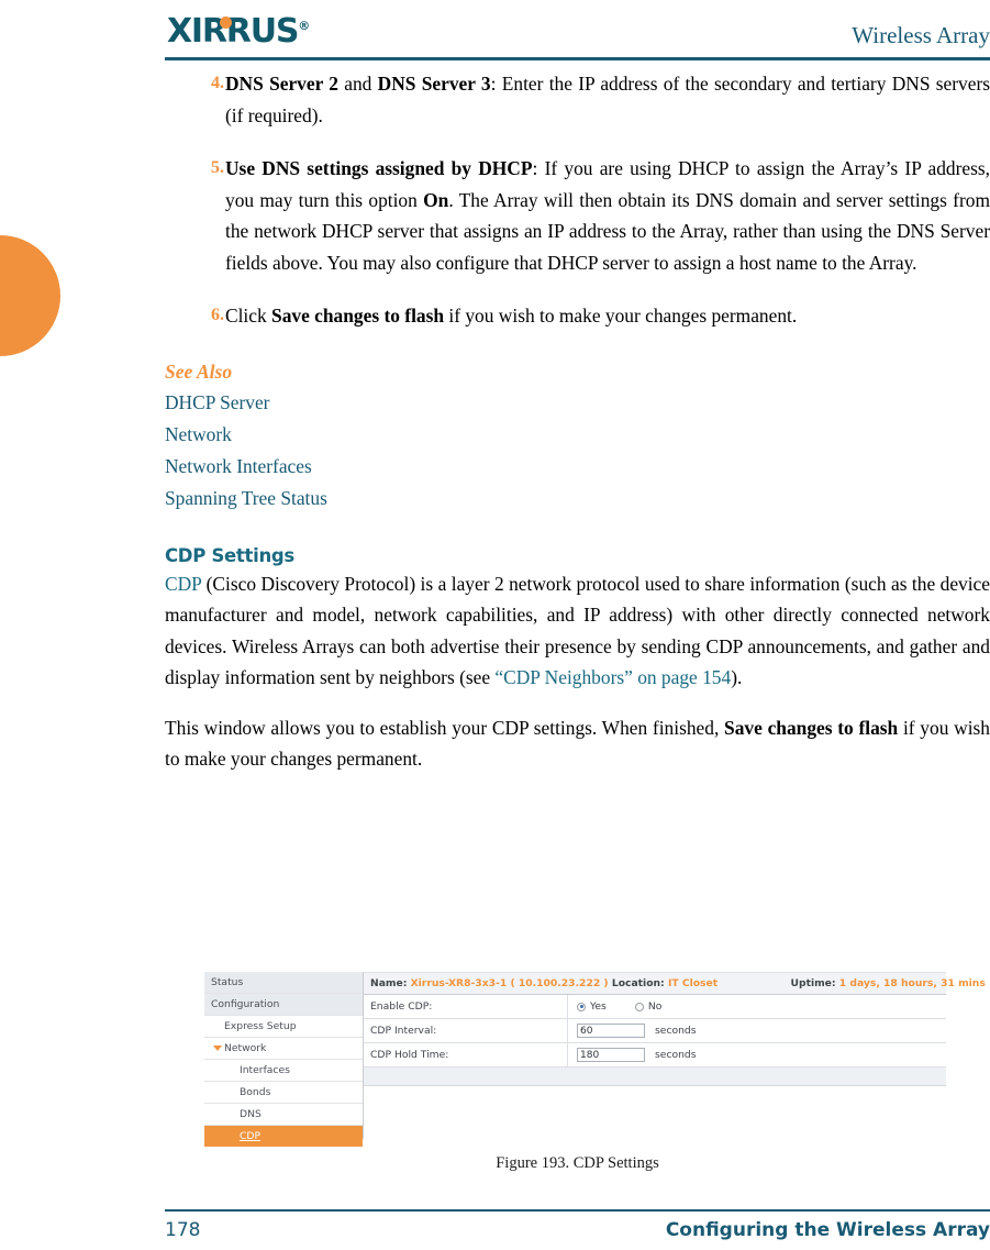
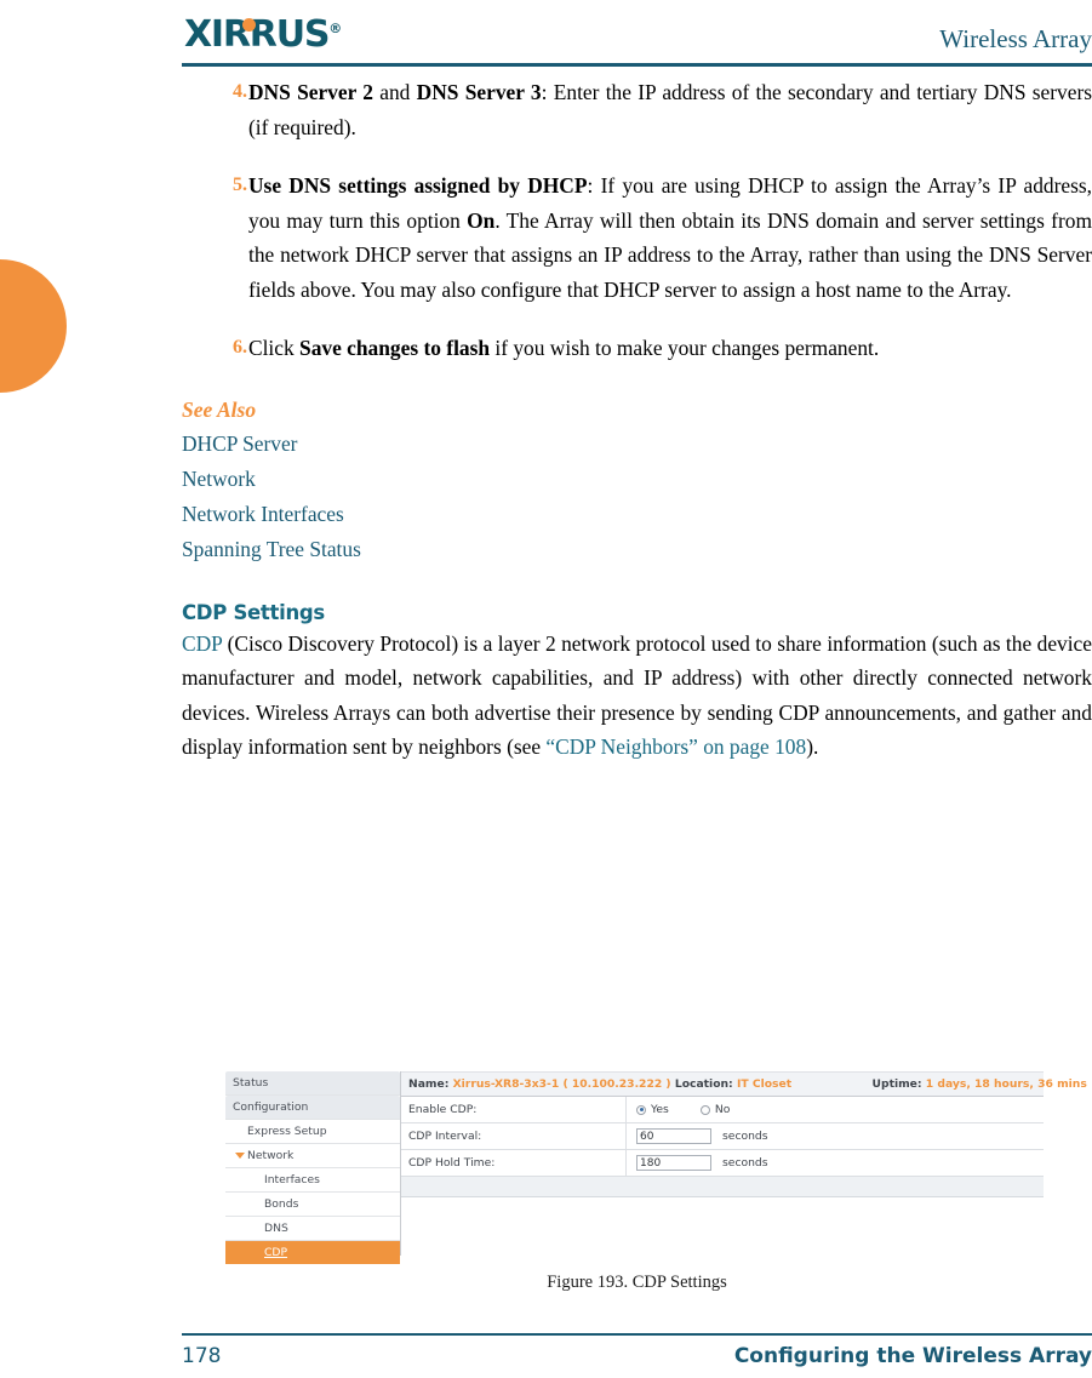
  XIRRUS®
  Wireless Array
  4.
  DNS Server 2 and DNS Server 3: Enter the IP address of the secondary and tertiary DNS servers (if required).
  5.
  Use DNS settings assigned by DHCP: If you are using DHCP to assign the Array’s IP address, you may turn this option On. The Array will then obtain its DNS domain and server settings from the network DHCP server that assigns an IP address to the Array, rather than using the DNS Server fields above. You may also configure that DHCP server to assign a host name to the Array.
  6.
  Click Save changes to flash if you wish to make your changes permanent.
  See Also
  DHCP Server
  Network
  Network Interfaces
  Spanning Tree Status
  CDP Settings
- CDP (Cisco Discovery Protocol) is a layer 2 network protocol used to share information (such as the device manufacturer and model, network capabilities, and IP address) with other directly connected network devices. Wireless Arrays can both advertise their presence by sending CDP announcements, and gather and display information sent by neighbors (see “CDP Neighbors” on page 154).
+ CDP (Cisco Discovery Protocol) is a layer 2 network protocol used to share information (such as the device manufacturer and model, network capabilities, and IP address) with other directly connected network devices. Wireless Arrays can both advertise their presence by sending CDP announcements, and gather and display information sent by neighbors (see “CDP Neighbors” on page 108).
- This window allows you to establish your CDP settings. When finished, Save changes to flash if you wish to make your changes permanent.
  Status
  Configuration
  Express Setup
  Network
  Interfaces
  Bonds
  DNS
  CDP
- Name: Xirrus-XR8-3x3-1 ( 10.100.23.222 ) Location: IT Closet Uptime: 1 days, 18 hours, 31 mins
+ Name: Xirrus-XR8-3x3-1 ( 10.100.23.222 ) Location: IT Closet Uptime: 1 days, 18 hours, 36 mins
  Enable CDP:
  Yes
  No
  CDP Interval:
  60
  seconds
  CDP Hold Time:
  180
  seconds
  Figure 193. CDP Settings
  178
  Configuring the Wireless Array
